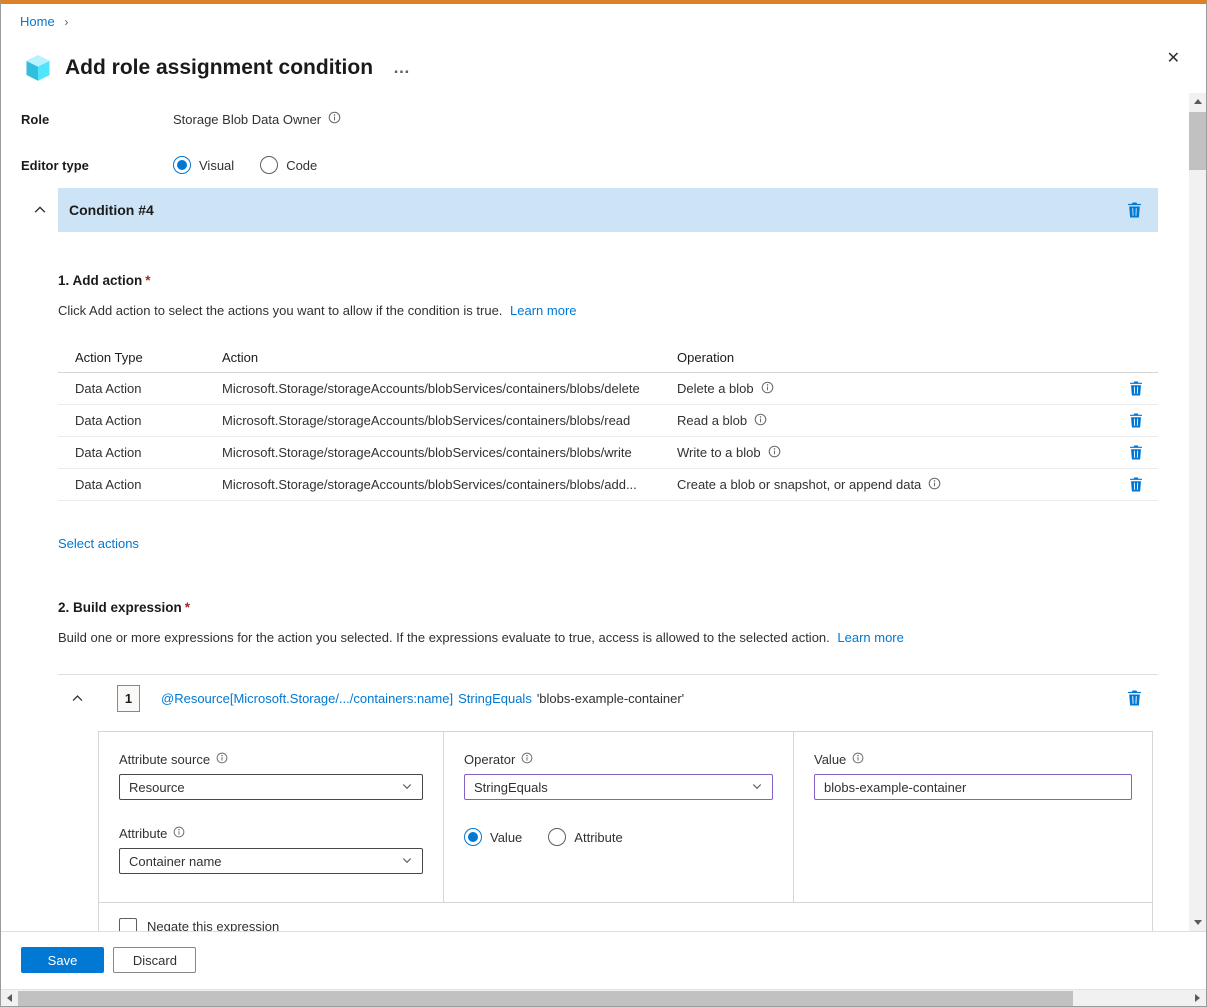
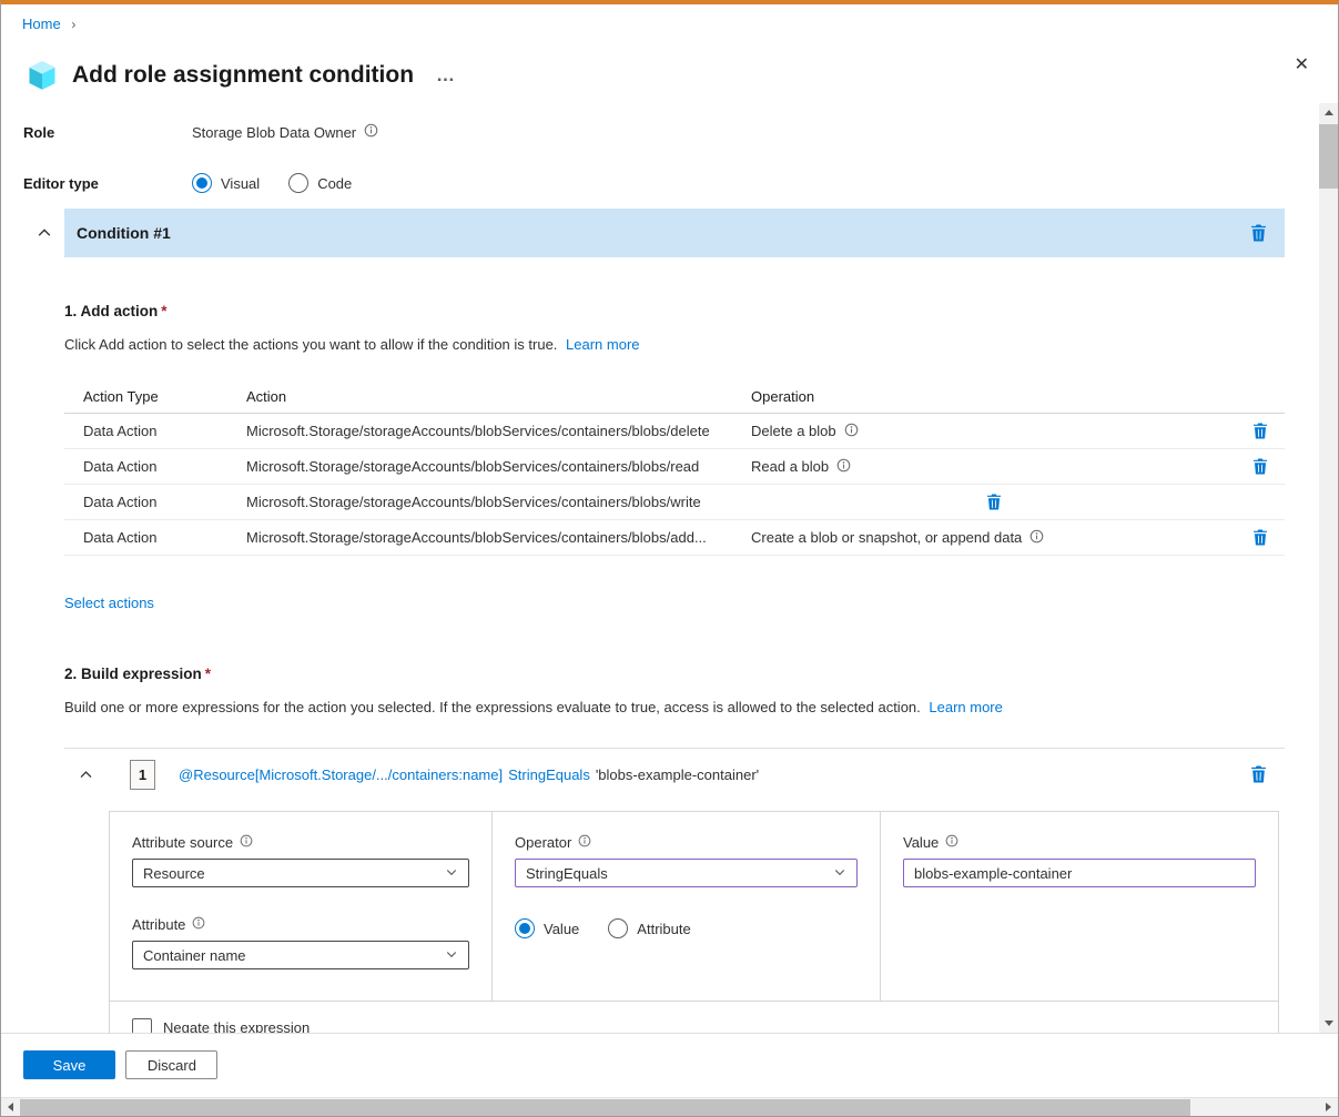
  Home ›
  Add role assignment condition
  …
  ✕
  Role
  Storage Blob Data Owner
  Editor type
  Visual
  Code
- Condition #4
+ Condition #1
  1. Add action *
  Click Add action to select the actions you want to allow if the condition is true. Learn more
  Action Type
  Action
  Operation
  Data Action
  Microsoft.Storage/storageAccounts/blobServices/containers/blobs/delete
  Delete a blob
  Data Action
  Microsoft.Storage/storageAccounts/blobServices/containers/blobs/read
  Read a blob
  Data Action
  Microsoft.Storage/storageAccounts/blobServices/containers/blobs/write
- Write to a blob
  Data Action
  Microsoft.Storage/storageAccounts/blobServices/containers/blobs/add...
  Create a blob or snapshot, or append data
  Select actions
  2. Build expression *
  Build one or more expressions for the action you selected. If the expressions evaluate to true, access is allowed to the selected action. Learn more
  1
  @Resource[Microsoft.Storage/.../containers:name] StringEquals 'blobs-example-container'
  Attribute source
  Resource
  Attribute
  Container name
  Operator
  StringEquals
  Value
  Attribute
  Value
  blobs-example-container
  Negate this expression
  Save Discard
